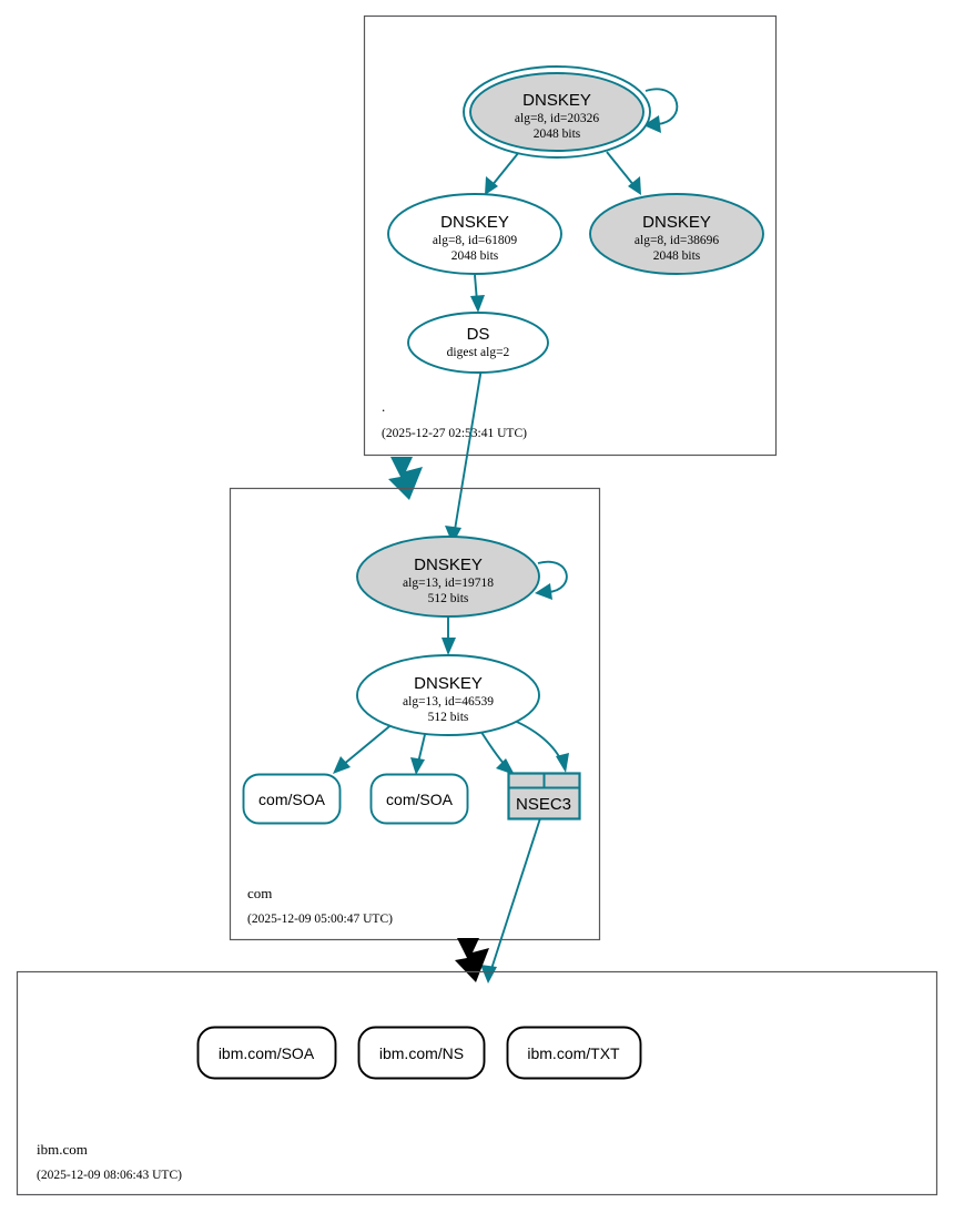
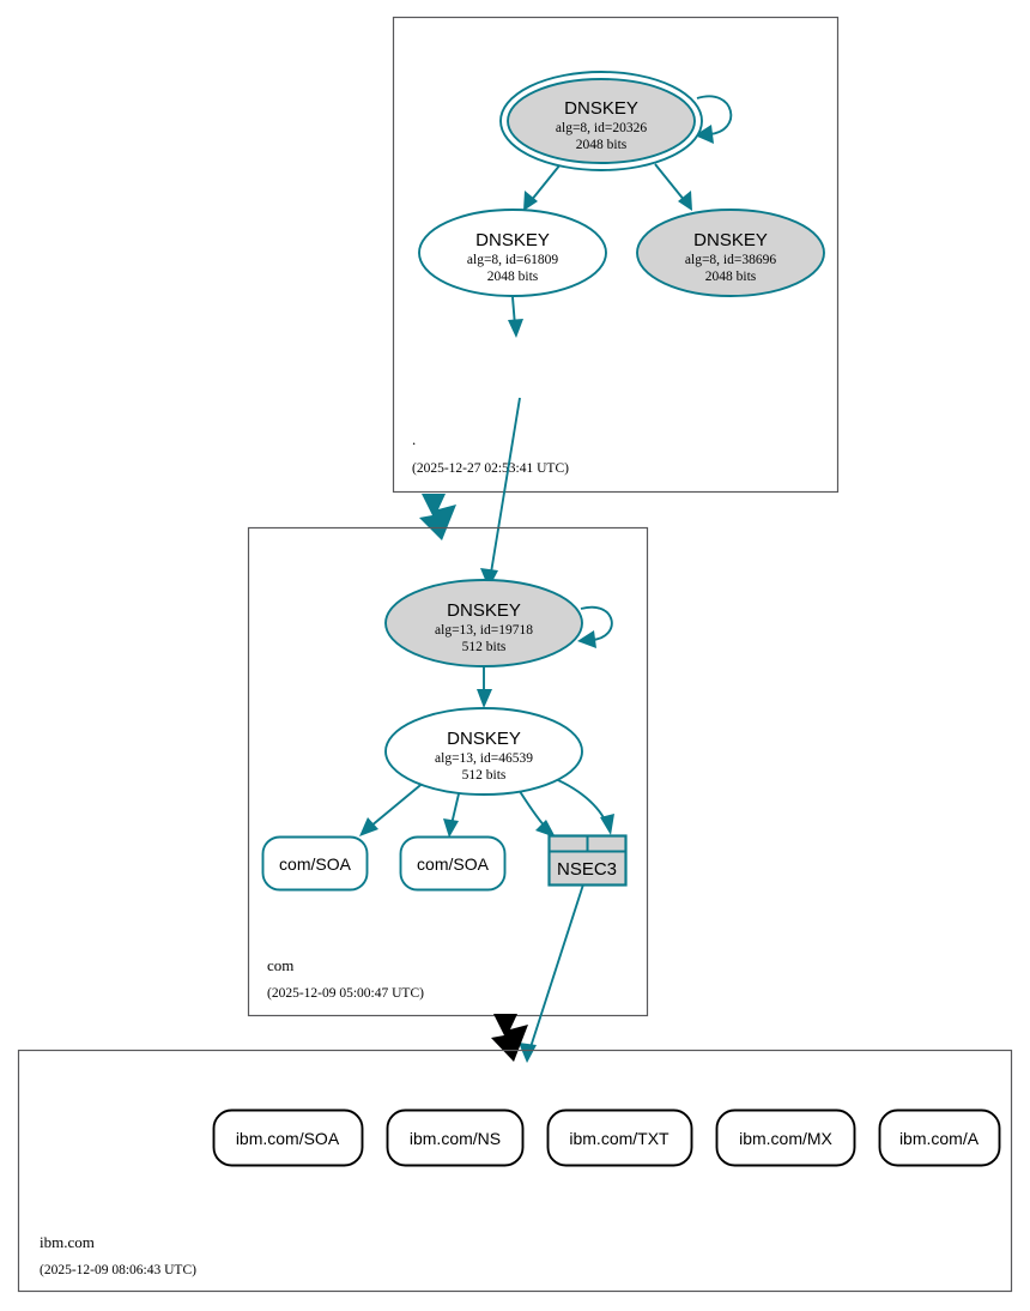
  .
  (2025-12-27 02:53:41 UTC)
  DNSKEY
  alg=8, id=20326
  2048 bits
  DNSKEY
  alg=8, id=61809
  2048 bits
  DNSKEY
  alg=8, id=38696
  2048 bits
- DS
- digest alg=2
  com
  (2025-12-09 05:00:47 UTC)
  DNSKEY
  alg=13, id=19718
  512 bits
  DNSKEY
  alg=13, id=46539
  512 bits
  com/SOA
  com/SOA
  NSEC3
  ibm.com
  (2025-12-09 08:06:43 UTC)
  ibm.com/SOA
  ibm.com/NS
  ibm.com/TXT
+ ibm.com/MX
+ ibm.com/A
